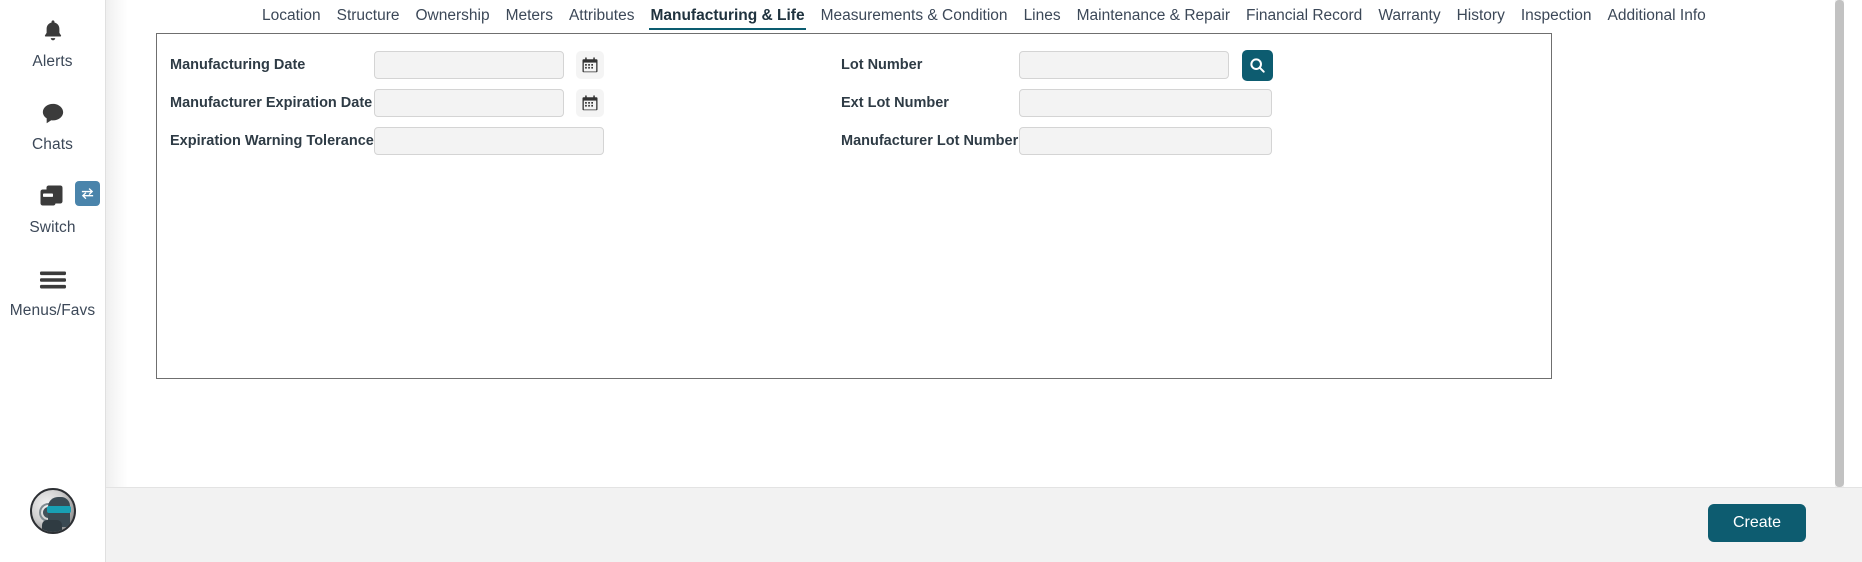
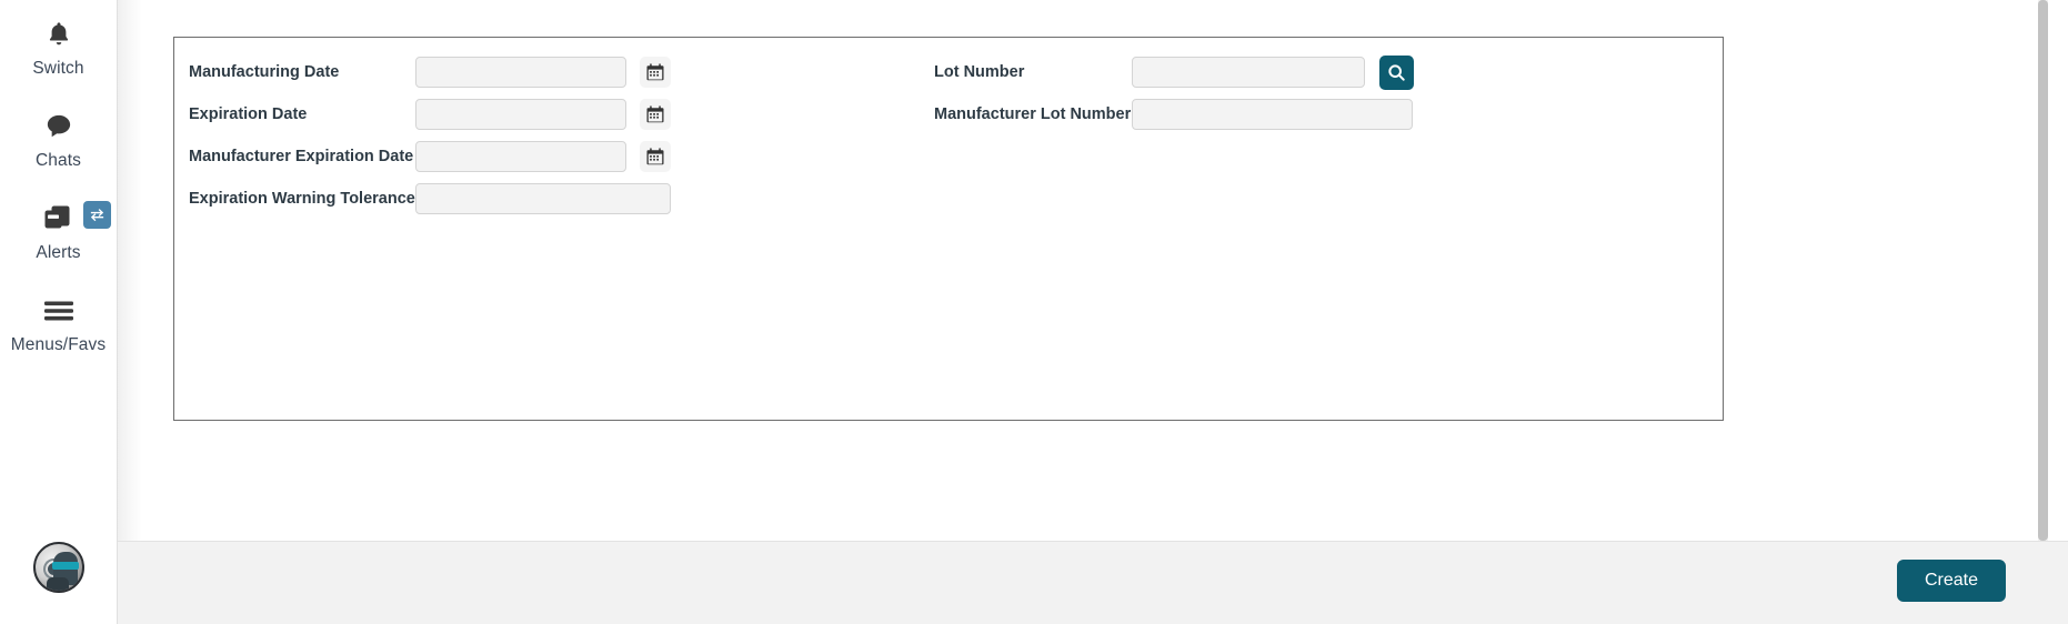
- Alerts
+ Switch
  Chats
- Switch
+ Alerts
  Menus/Favs
- Location
- Structure
- Ownership
- Meters
- Attributes
- Manufacturing & Life
- Measurements & Condition
- Lines
- Maintenance & Repair
- Financial Record
- Warranty
- History
- Inspection
- Additional Info
  Manufacturing Date
+ Expiration Date
  Manufacturer Expiration Date
  Expiration Warning Tolerance
  Lot Number
- Ext Lot Number
  Manufacturer Lot Number
  Create
